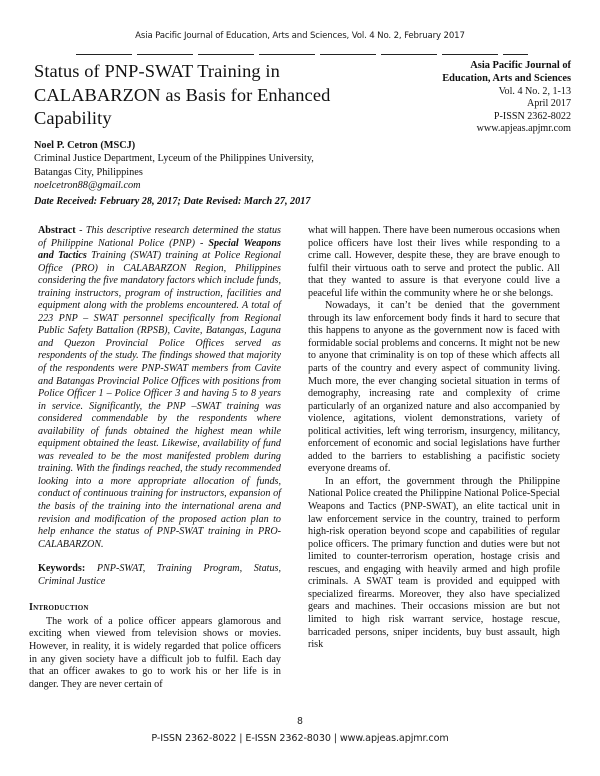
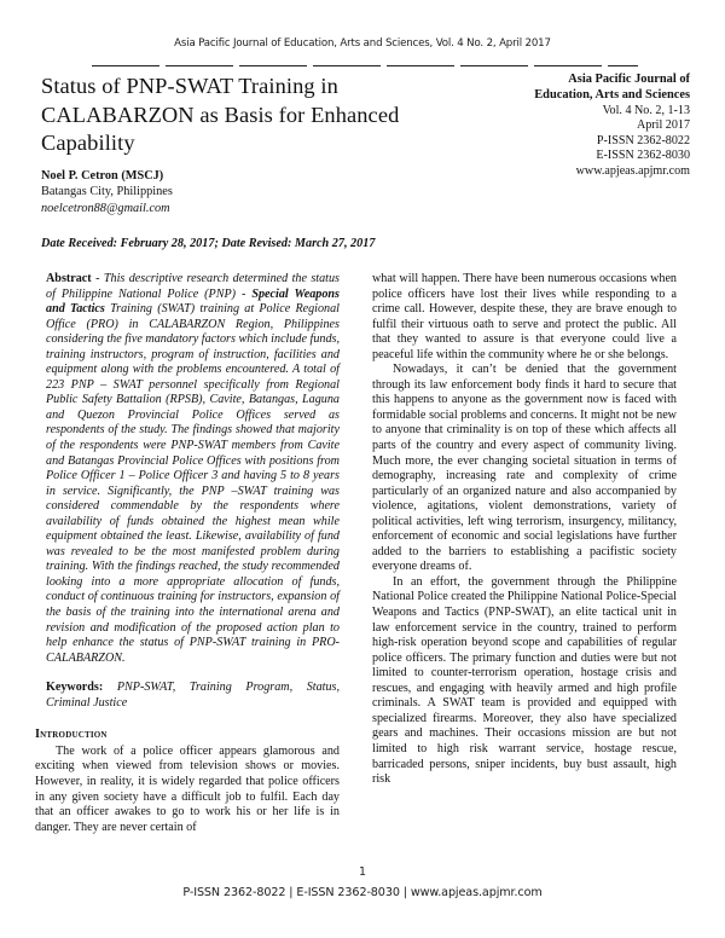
- Asia Pacific Journal of Education, Arts and Sciences, Vol. 4 No. 2, February 2017
+ Asia Pacific Journal of Education, Arts and Sciences, Vol. 4 No. 2, April 2017
  Status of PNP-SWAT Training in CALABARZON as Basis for Enhanced Capability
  Asia Pacific Journal of
  Education, Arts and Sciences
  Vol. 4 No. 2, 1-13
  April 2017
  P-ISSN 2362-8022
+ E-ISSN 2362-8030
  www.apjeas.apjmr.com
  Noel P. Cetron (MSCJ)
- Criminal Justice Department, Lyceum of the Philippines University,
  Batangas City, Philippines
  noelcetron88@gmail.com
  Date Received: February 28, 2017; Date Revised: March 27, 2017
  Abstract - This descriptive research determined the status of Philippine National Police (PNP) - Special Weapons and Tactics Training (SWAT) training at Police Regional Office (PRO) in CALABARZON Region, Philippines considering the five mandatory factors which include funds, training instructors, program of instruction, facilities and equipment along with the problems encountered. A total of 223 PNP – SWAT personnel specifically from Regional Public Safety Battalion (RPSB), Cavite, Batangas, Laguna and Quezon Provincial Police Offices served as respondents of the study. The findings showed that majority of the respondents were PNP-SWAT members from Cavite and Batangas Provincial Police Offices with positions from Police Officer 1 – Police Officer 3 and having 5 to 8 years in service. Significantly, the PNP –SWAT training was considered commendable by the respondents where availability of funds obtained the highest mean while equipment obtained the least. Likewise, availability of fund was revealed to be the most manifested problem during training. With the findings reached, the study recommended looking into a more appropriate allocation of funds, conduct of continuous training for instructors, expansion of the basis of the training into the international arena and revision and modification of the proposed action plan to help enhance the status of PNP-SWAT training in PRO- CALABARZON.
  Keywords: PNP-SWAT, Training Program, Status, Criminal Justice
  Introduction
  The work of a police officer appears glamorous and exciting when viewed from television shows or movies. However, in reality, it is widely regarded that police officers in any given society have a difficult job to fulfil. Each day that an officer awakes to go to work his or her life is in danger. They are never certain of
  what will happen. There have been numerous occasions when police officers have lost their lives while responding to a crime call. However, despite these, they are brave enough to fulfil their virtuous oath to serve and protect the public. All that they wanted to assure is that everyone could live a peaceful life within the community where he or she belongs.
  Nowadays, it can’t be denied that the government through its law enforcement body finds it hard to secure that this happens to anyone as the government now is faced with formidable social problems and concerns. It might not be new to anyone that criminality is on top of these which affects all parts of the country and every aspect of community living. Much more, the ever changing societal situation in terms of demography, increasing rate and complexity of crime particularly of an organized nature and also accompanied by violence, agitations, violent demonstrations, variety of political activities, left wing terrorism, insurgency, militancy, enforcement of economic and social legislations have further added to the barriers to establishing a pacifistic society everyone dreams of.
  In an effort, the government through the Philippine National Police created the Philippine National Police-Special Weapons and Tactics (PNP-SWAT), an elite tactical unit in law enforcement service in the country, trained to perform high-risk operation beyond scope and capabilities of regular police officers. The primary function and duties were but not limited to counter-terrorism operation, hostage crisis and rescues, and engaging with heavily armed and high profile criminals. A SWAT team is provided and equipped with specialized firearms. Moreover, they also have specialized gears and machines. Their occasions mission are but not limited to high risk warrant service, hostage rescue, barricaded persons, sniper incidents, buy bust assault, high risk
- 8
+ 1
  P-ISSN 2362-8022 | E-ISSN 2362-8030 | www.apjeas.apjmr.com
